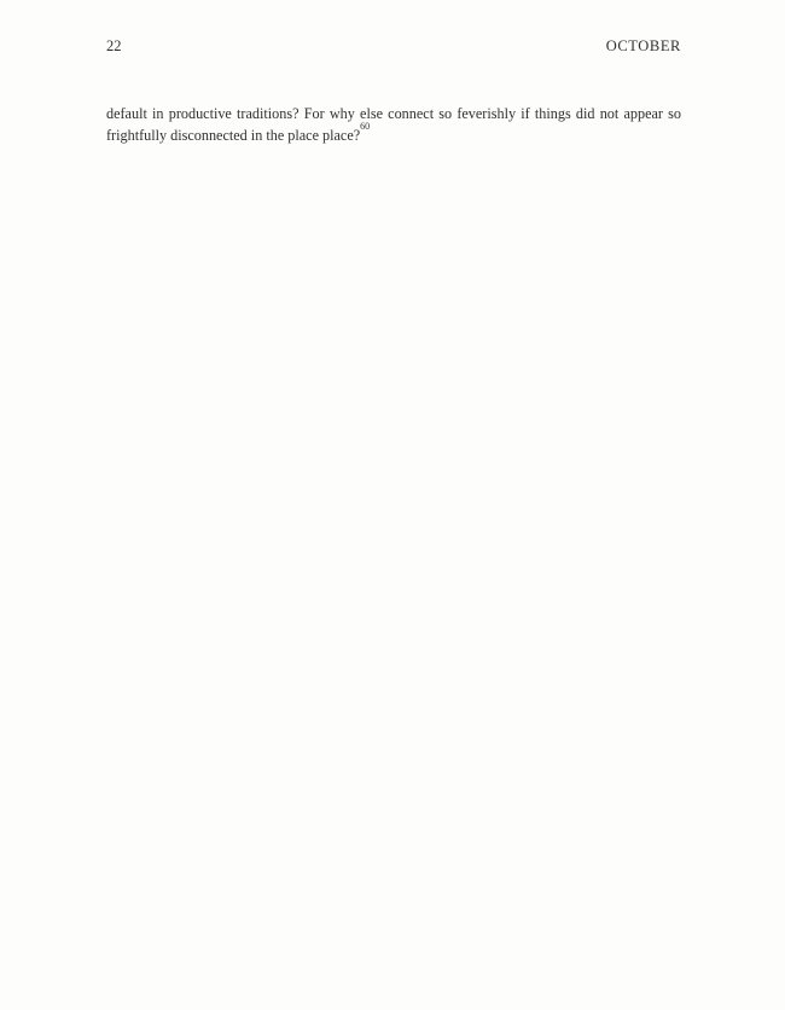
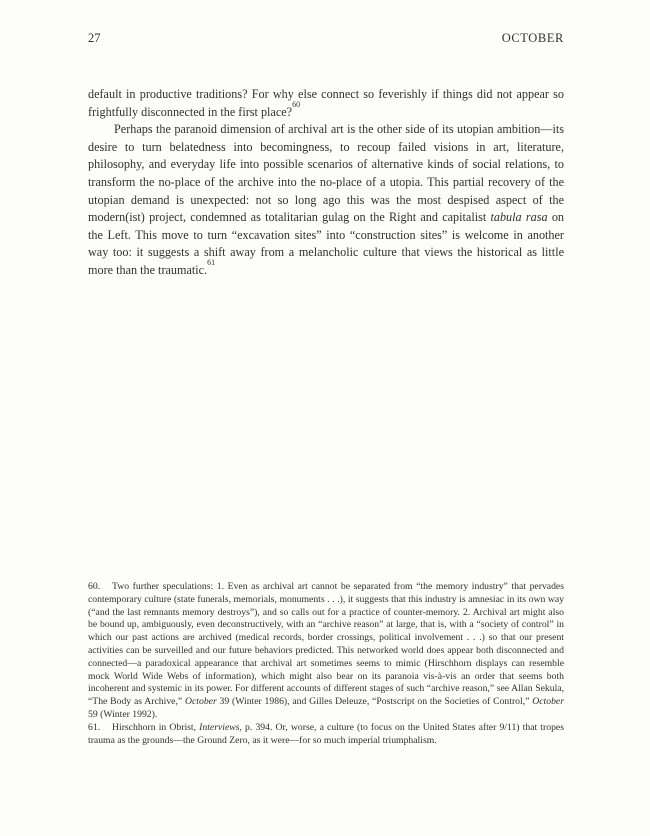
- 22
+ 27
  OCTOBER
- default in productive traditions? For why else connect so feverishly if things did not appear so frightfully disconnected in the place place?60
+ default in productive traditions? For why else connect so feverishly if things did not appear so frightfully disconnected in the first place?60
+ Perhaps the paranoid dimension of archival art is the other side of its utopian ambition—its desire to turn belatedness into becomingness, to recoup failed visions in art, literature, philosophy, and everyday life into possible scenarios of alternative kinds of social relations, to transform the no-place of the archive into the no-place of a utopia. This partial recovery of the utopian demand is unexpected: not so long ago this was the most despised aspect of the modern(ist) project, condemned as totalitarian gulag on the Right and capitalist tabula rasa on the Left. This move to turn “excavation sites” into “construction sites” is welcome in another way too: it suggests a shift away from a melancholic culture that views the historical as little more than the traumatic.61
+ 60. Two further speculations: 1. Even as archival art cannot be separated from “the memory industry” that pervades contemporary culture (state funerals, memorials, monuments . . .), it suggests that this industry is amnesiac in its own way (“and the last remnants memory destroys”), and so calls out for a practice of counter-memory. 2. Archival art might also be bound up, ambiguously, even deconstructively, with an “archive reason” at large, that is, with a “society of control” in which our past actions are archived (medical records, border crossings, political involvement . . .) so that our present activities can be surveilled and our future behaviors predicted. This networked world does appear both disconnected and connected—a paradoxical appearance that archival art sometimes seems to mimic (Hirschhorn displays can resemble mock World Wide Webs of information), which might also bear on its paranoia vis-à-vis an order that seems both incoherent and systemic in its power. For different accounts of different stages of such “archive reason,” see Allan Sekula, “The Body as Archive,” October 39 (Winter 1986), and Gilles Deleuze, “Postscript on the Societies of Control,” October 59 (Winter 1992).
+ 61. Hirschhorn in Obrist, Interviews, p. 394. Or, worse, a culture (to focus on the United States after 9/11) that tropes trauma as the grounds—the Ground Zero, as it were—for so much imperial triumphalism.
